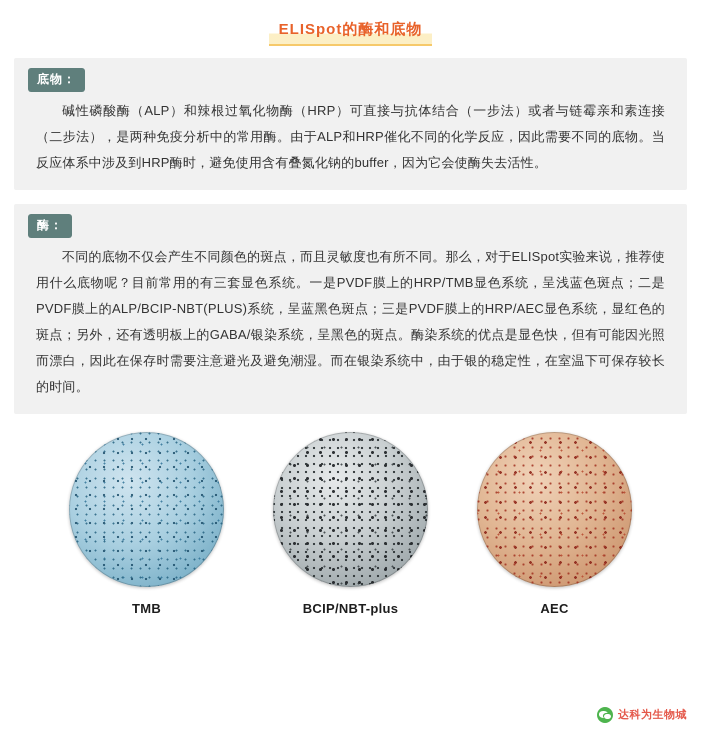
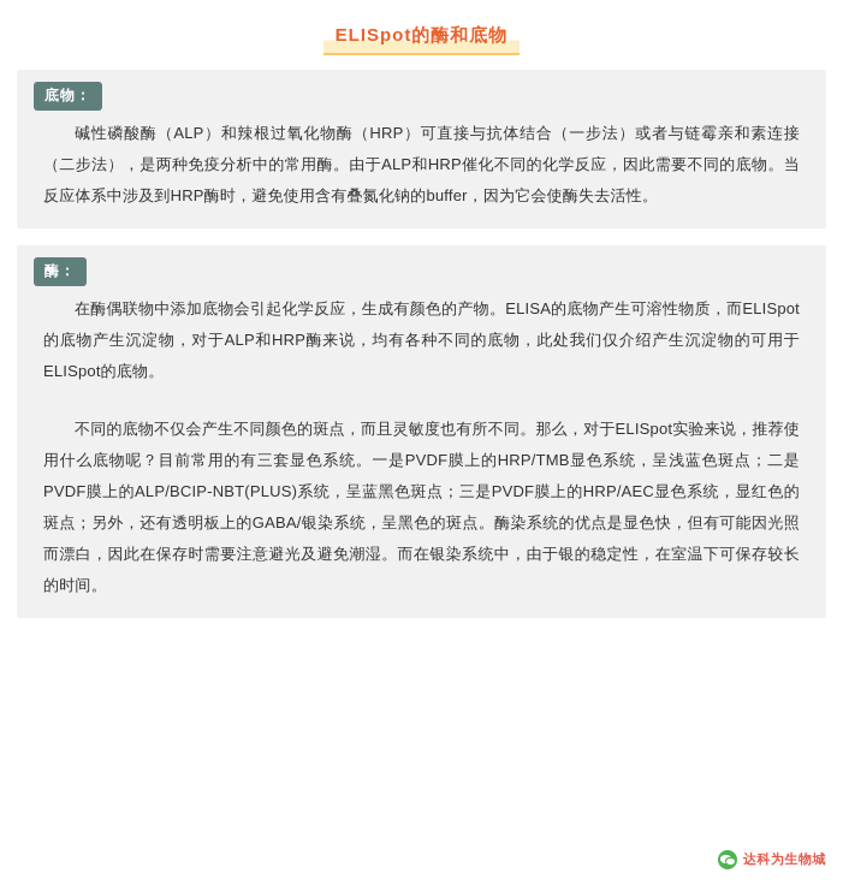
  ELISpot的酶和底物
  底物：
  碱性磷酸酶（ALP）和辣根过氧化物酶（HRP）可直接与抗体结合（一步法）或者与链霉亲和素连接（二步法），是两种免疫分析中的常用酶。由于ALP和HRP催化不同的化学反应，因此需要不同的底物。当反应体系中涉及到HRP酶时，避免使用含有叠氮化钠的buffer，因为它会使酶失去活性。
  酶：
+ 在酶偶联物中添加底物会引起化学反应，生成有颜色的产物。ELISA的底物产生可溶性物质，而ELISpot的底物产生沉淀物，对于ALP和HRP酶来说，均有各种不同的底物，此处我们仅介绍产生沉淀物的可用于ELISpot的底物。
  不同的底物不仅会产生不同颜色的斑点，而且灵敏度也有所不同。那么，对于ELISpot实验来说，推荐使用什么底物呢？目前常用的有三套显色系统。一是PVDF膜上的HRP/TMB显色系统，呈浅蓝色斑点；二是PVDF膜上的ALP/BCIP-NBT(PLUS)系统，呈蓝黑色斑点；三是PVDF膜上的HRP/AEC显色系统，显红色的斑点；另外，还有透明板上的GABA/银染系统，呈黑色的斑点。酶染系统的优点是显色快，但有可能因光照而漂白，因此在保存时需要注意避光及避免潮湿。而在银染系统中，由于银的稳定性，在室温下可保存较长的时间。
- TMB
- BCIP/NBT-plus
- AEC
  达科为生物城
